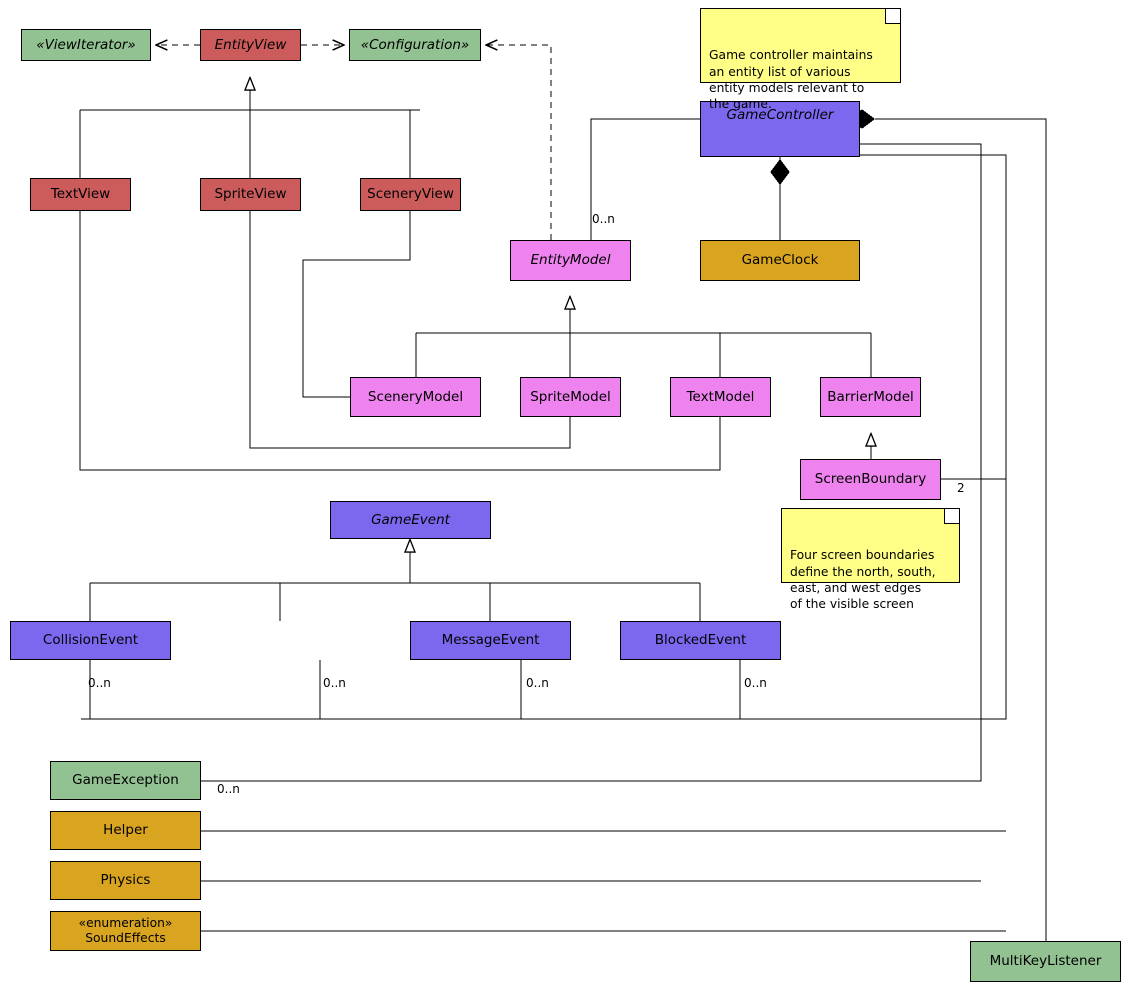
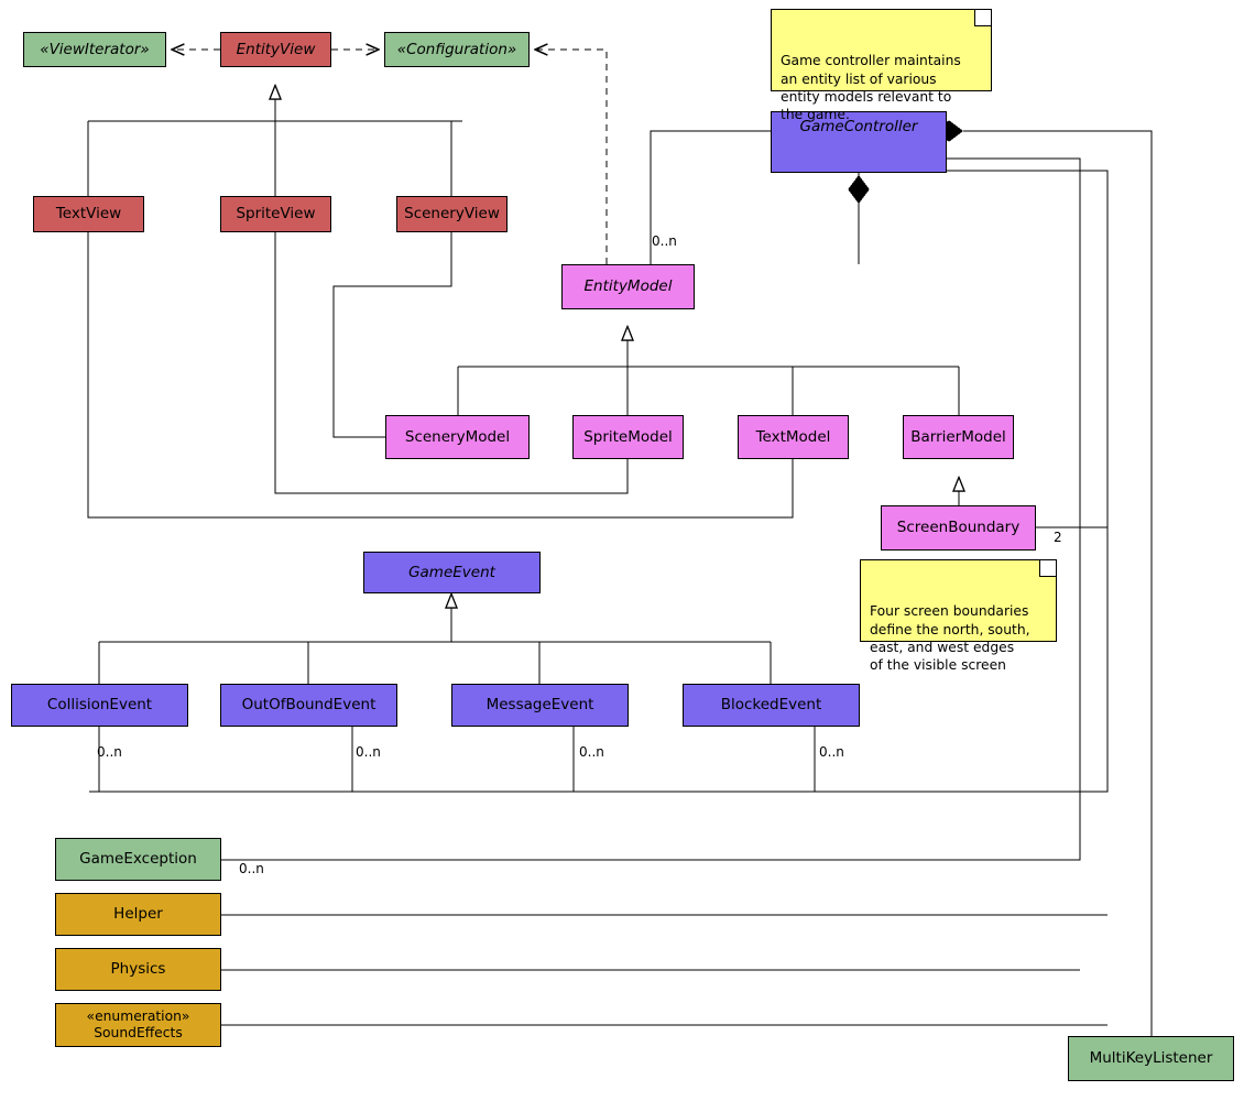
  «ViewIterator»
  EntityView
  «Configuration»
  TextView
  SpriteView
  SceneryView
  GameController
- GameClock
  EntityModel
  SceneryModel
  SpriteModel
  TextModel
  BarrierModel
  ScreenBoundary
  GameEvent
  CollisionEvent
+ OutOfBoundEvent
  MessageEvent
  BlockedEvent
  GameException
  Helper
  Physics
  «enumeration»
  SoundEffects
  MultiKeyListener
  Game controller maintains
  an entity list of various
  entity models relevant to
  the game.
  Four screen boundaries
  define the north, south,
  east, and west edges
  of the visible screen
  0..n
  2
  0..n
  0..n
  0..n
  0..n
  0..n
